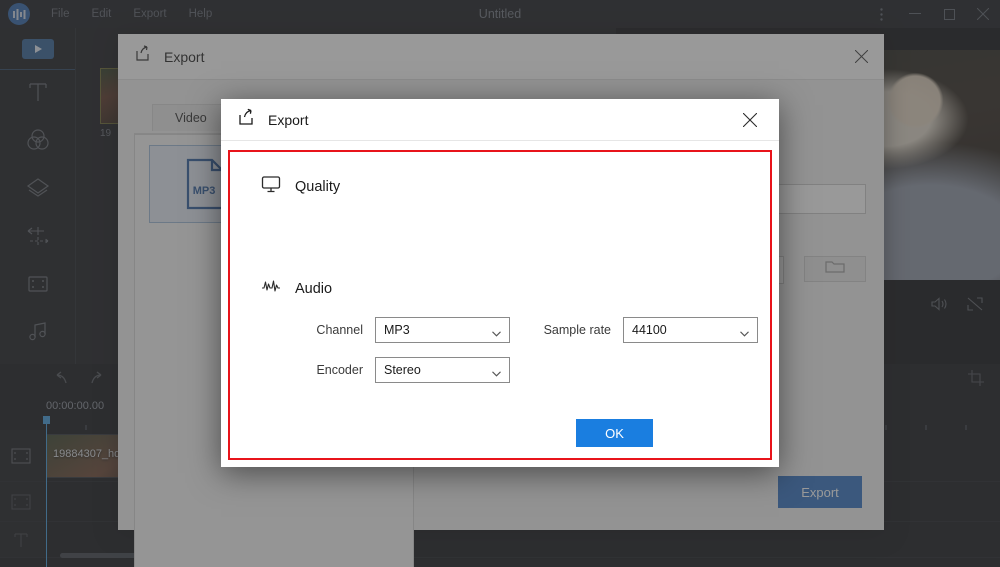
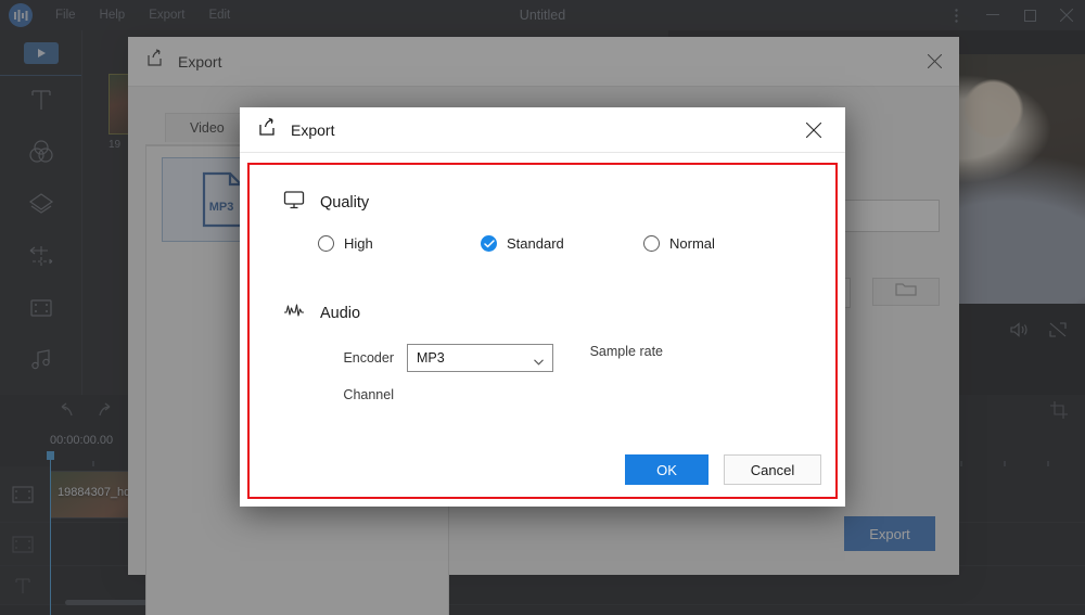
  File
- Edit
+ Help
  Export
- Help
+ Edit
  Untitled
  19
  00:00:00.00
  19884307_h
  Export
  Video
  MP3
  Export
  Export
  Quality
+ High
+ Standard
+ Normal
  Audio
- Channel
+ Encoder
  MP3
- Encoder
+ Channel
- Stereo
  Sample rate
- 44100
  OK
+ Cancel
